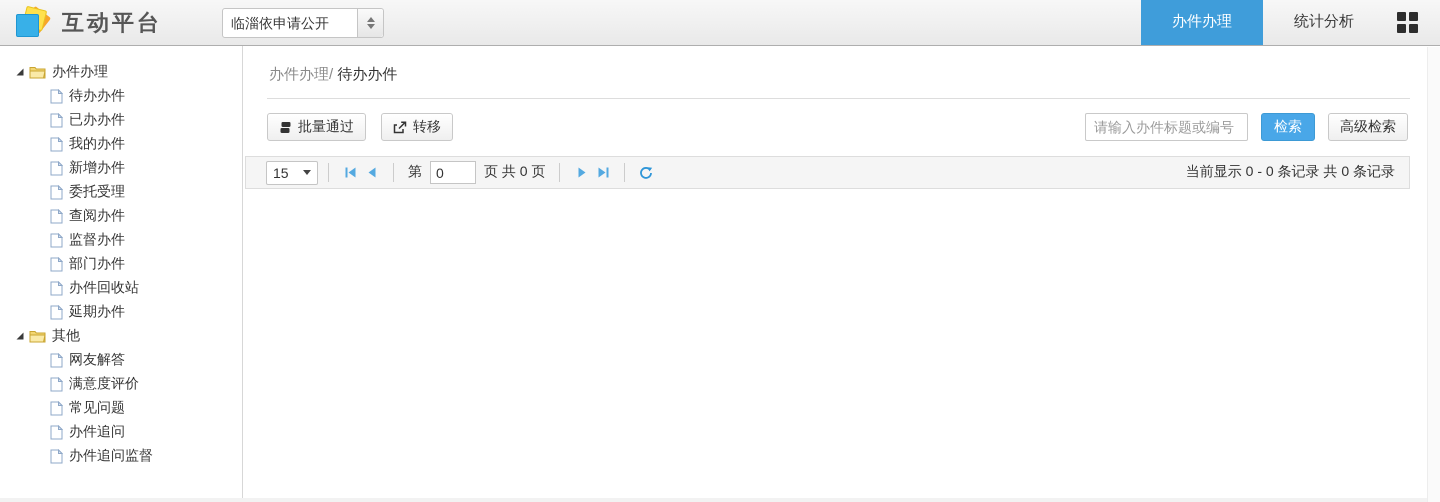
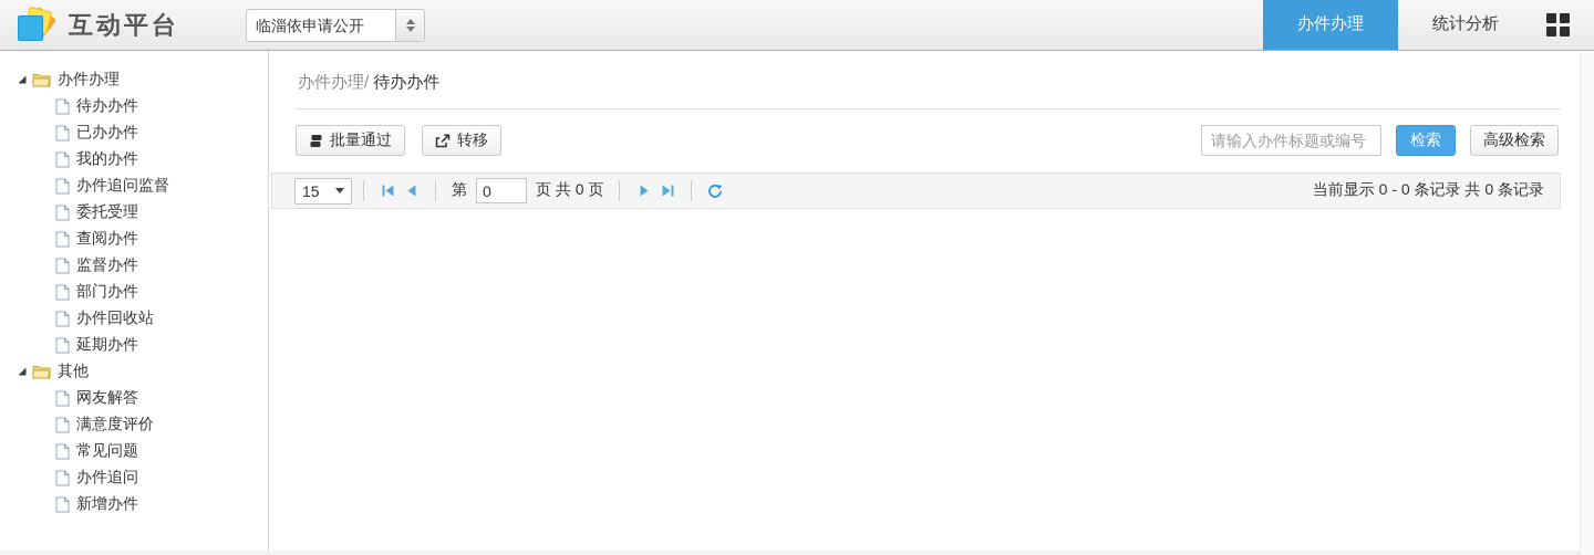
  互动平台
  临淄依申请公开
  办件办理
  统计分析
  办件办理
  待办办件
  已办办件
  我的办件
- 新增办件
+ 办件追问监督
  委托受理
  查阅办件
  监督办件
  部门办件
  办件回收站
  延期办件
  其他
  网友解答
  满意度评价
  常见问题
  办件追问
- 办件追问监督
+ 新增办件
  办件办理/ 待办办件
  批量通过
  转移
  请输入办件标题或编号
  检索
  高级检索
  15
  第
  0
  页 共 0 页
  当前显示 0 - 0 条记录 共 0 条记录
